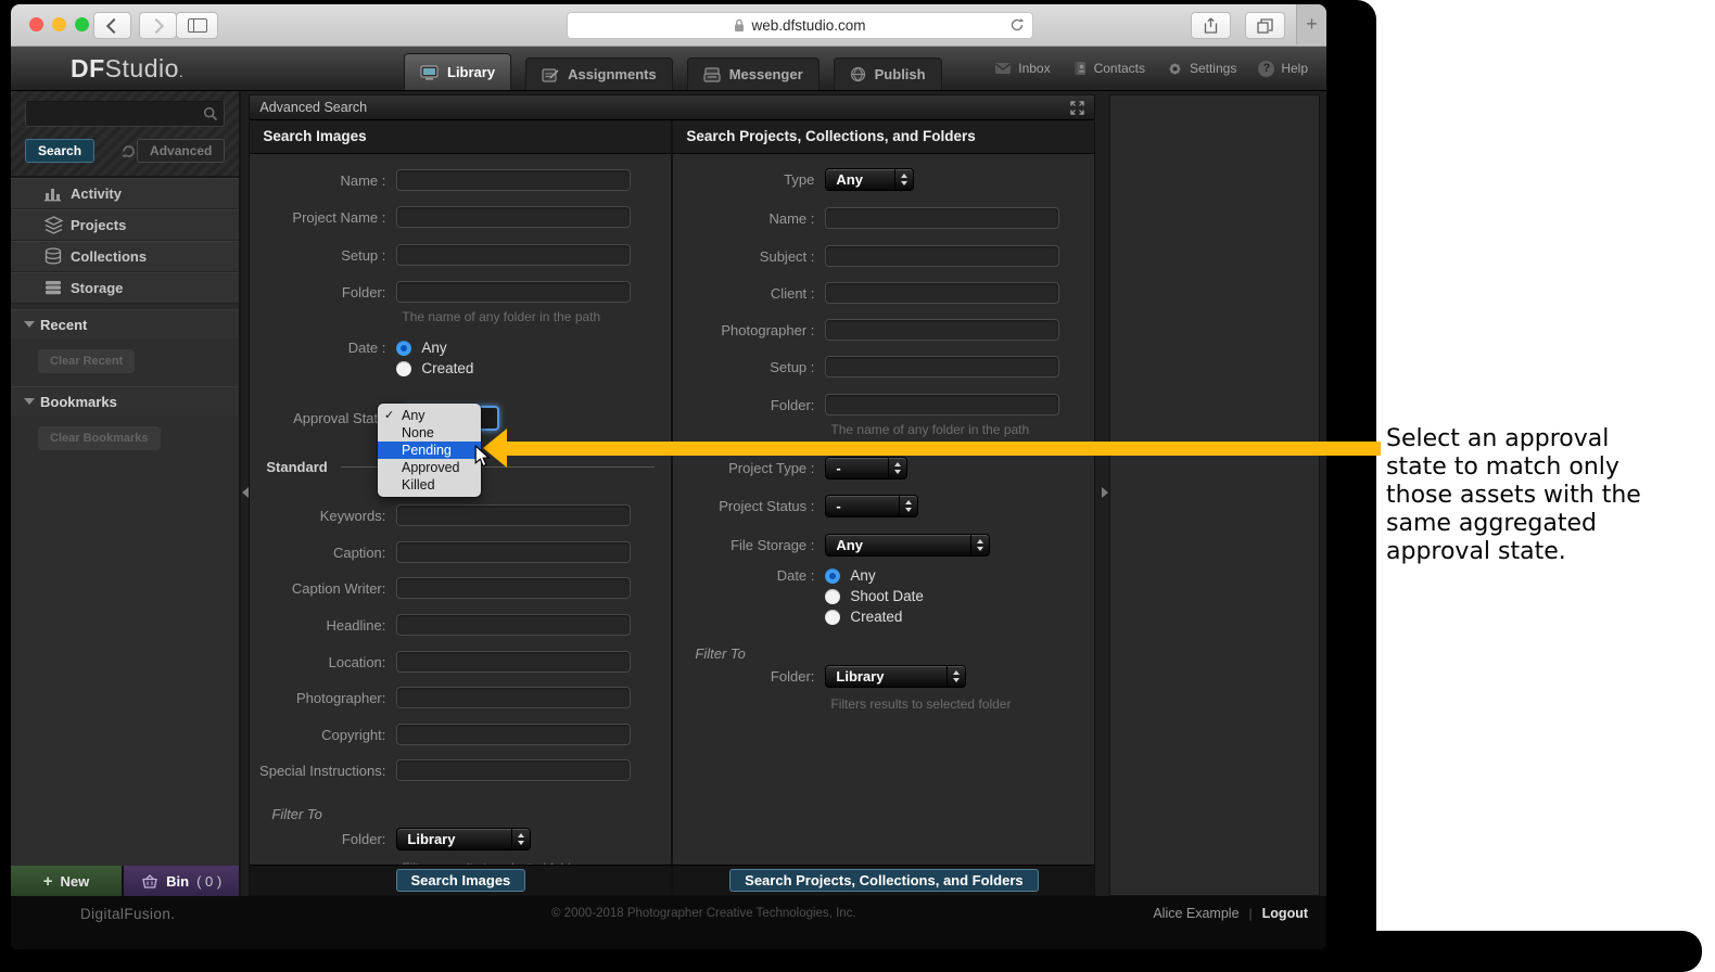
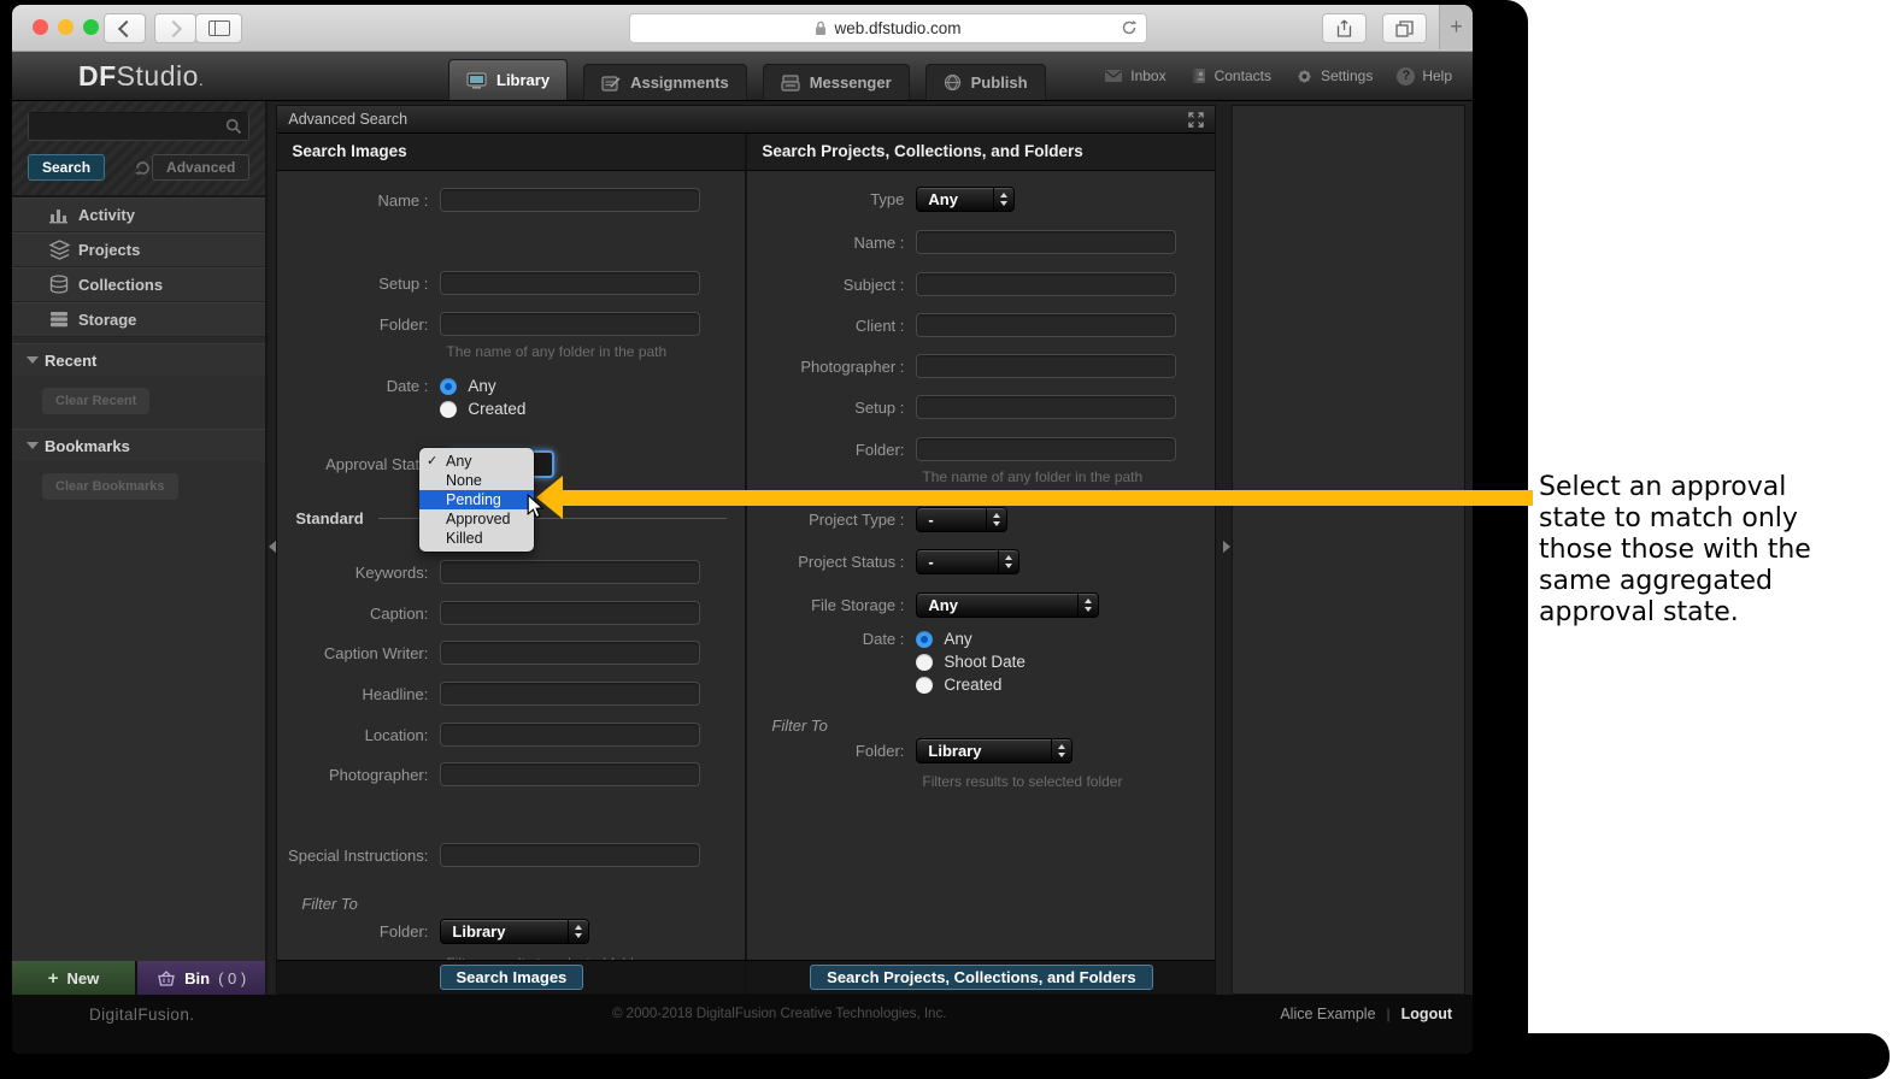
  web.dfstudio.com
  +
  DFStudio.
  Library
  Assignments
  Messenger
  Publish
  Inbox
  Contacts
  Settings
  ?
  Help
  Search
  Advanced
  Activity
  Projects
  Collections
  Storage
  Recent
  Clear Recent
  Bookmarks
  Clear Bookmarks
  +
  New
  Bin
  ( 0 )
  Advanced Search
  Search Images
  Name :
- Project Name :
  Setup :
  Folder:
  The name of any folder in the path
  Date :
  Any
  Created
  Approval Stat
  Standard
  Keywords:
  Caption:
  Caption Writer:
  Headline:
  Location:
  Photographer:
- Copyright:
  Special Instructions:
  Filter To
  Folder:
  Library
  Search Projects, Collections, and Folders
  Type
  Any
  Name :
  Subject :
  Client :
  Photographer :
  Setup :
  Folder:
  The name of any folder in the path
  Project Type :
  -
  Project Status :
  -
  File Storage :
  Any
  Date :
  Any
  Shoot Date
  Created
  Filter To
  Folder:
  Library
  Filters results to selected folder
  Search Images
  Search Projects, Collections, and Folders
  DigitalFusion.
- © 2000-2018 Photographer Creative Technologies, Inc.
+ © 2000-2018 DigitalFusion Creative Technologies, Inc.
  Alice Example
  |
  Logout
  ✓
  Any
  None
  Pending
  Approved
  Killed
- Select an approval state to match only those assets with the same aggregated approval state.
+ Select an approval state to match only those those with the same aggregated approval state.
